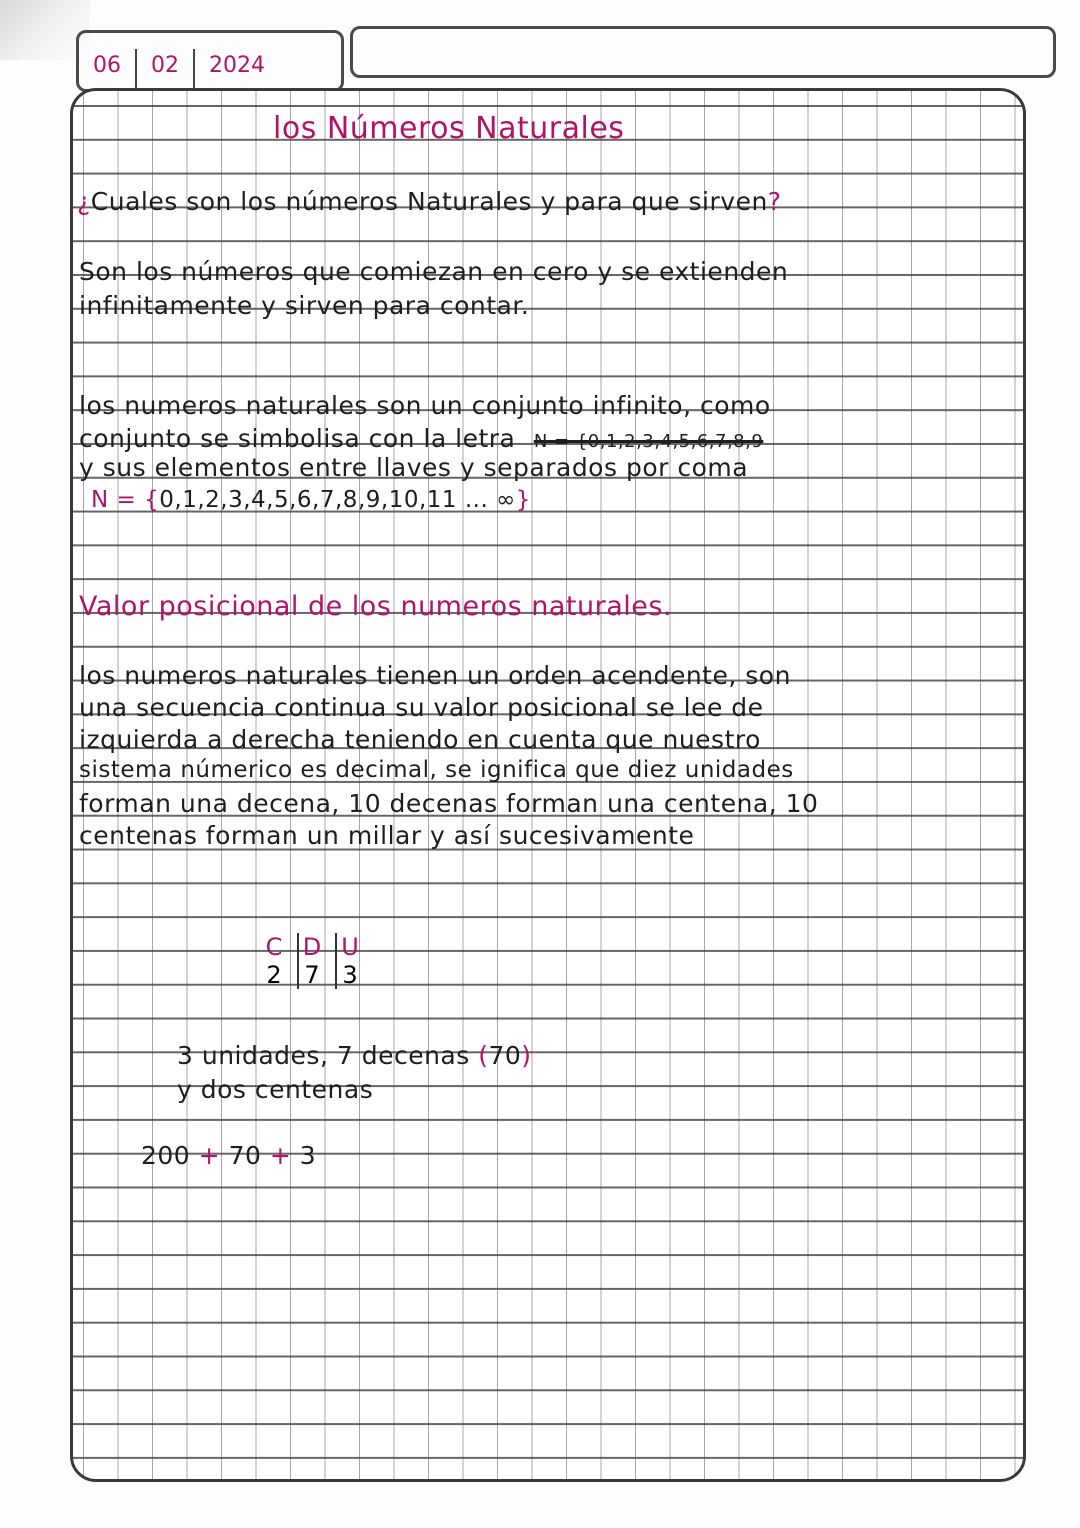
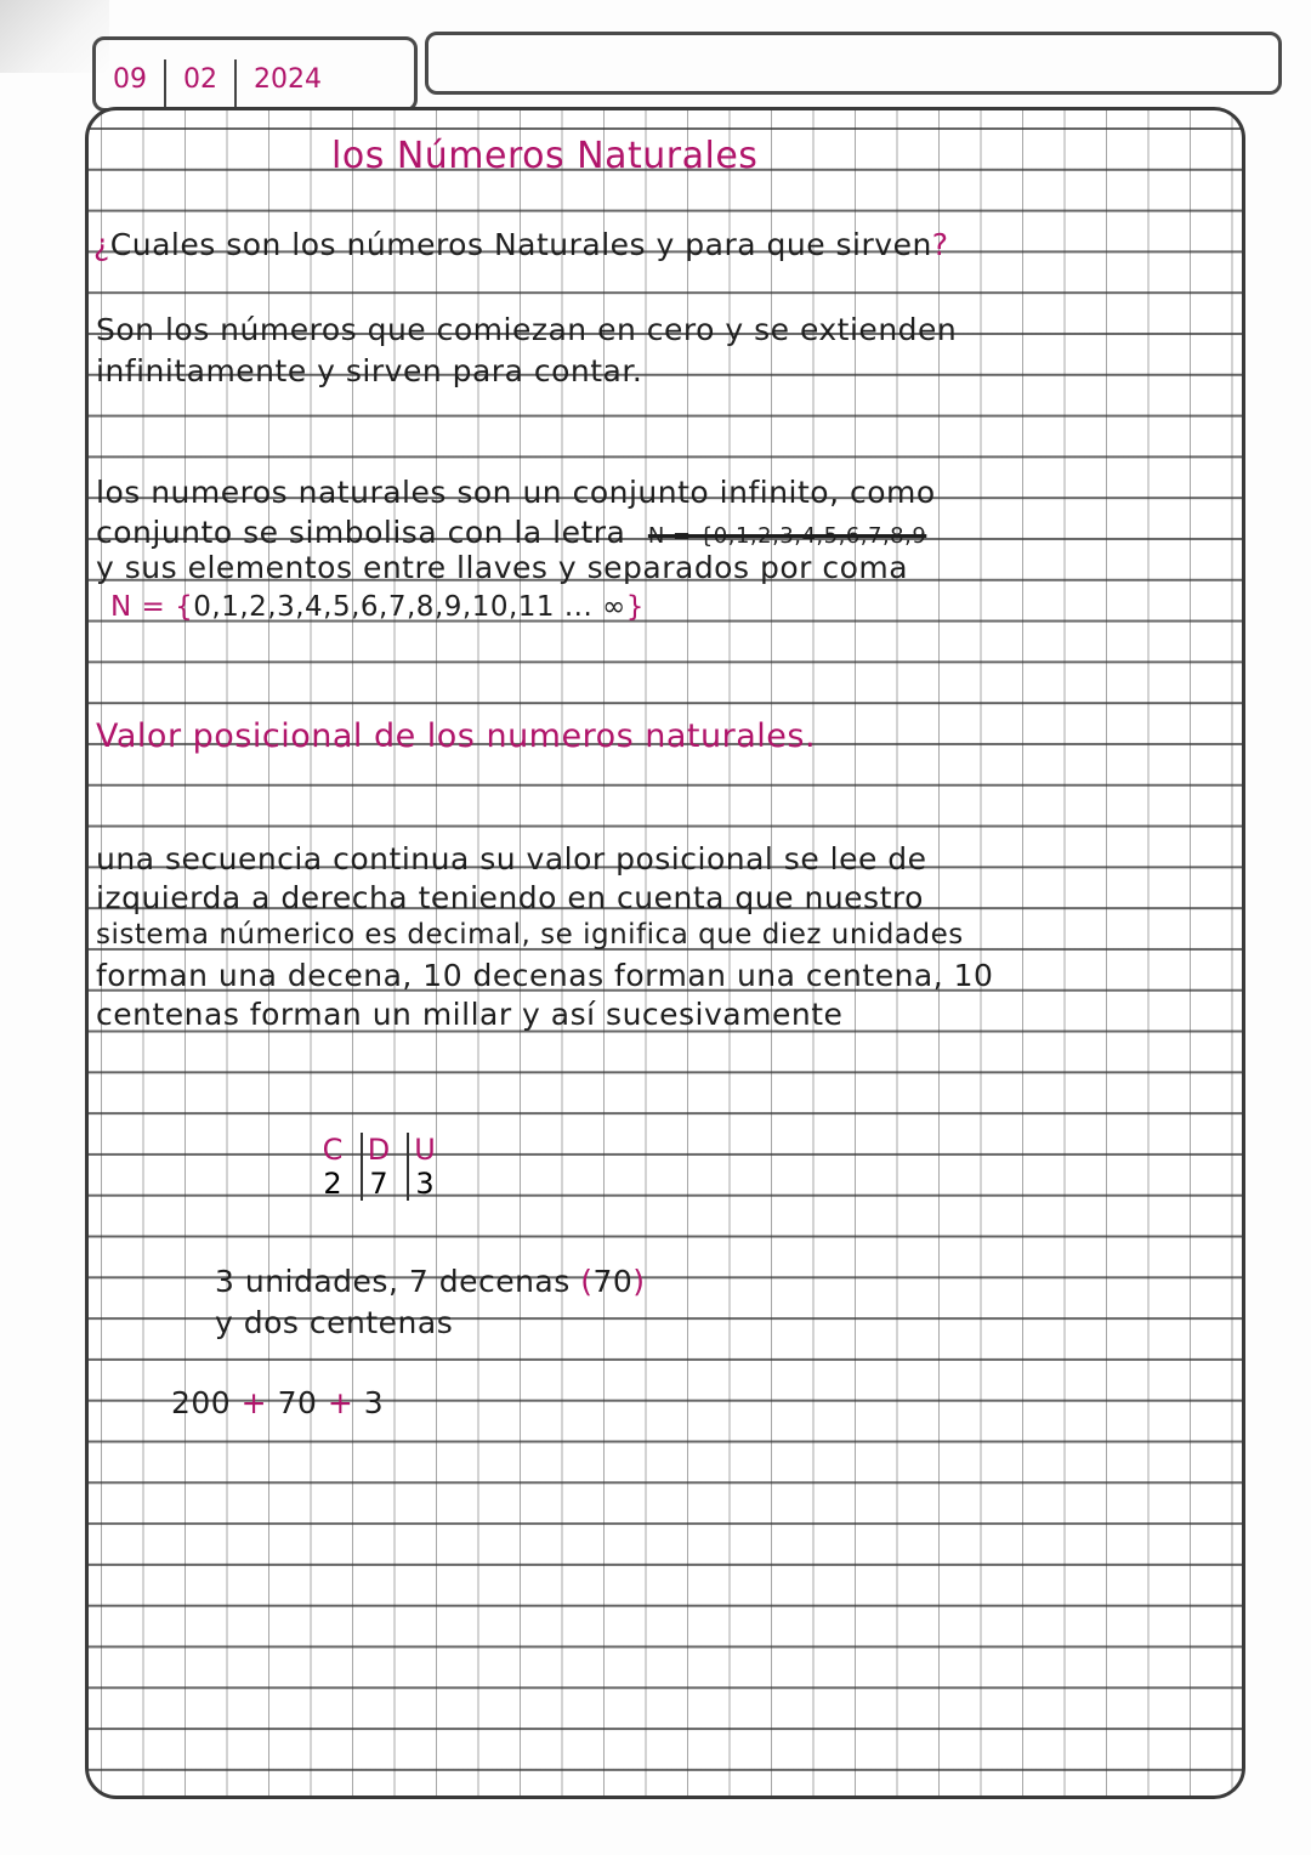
- 06
+ 09
  02
  2024
  los Números Naturales
  ¿Cuales son los números Naturales y para que sirven?
  Son los números que comiezan en cero y se extienden
  infinitamente y sirven para contar.
  los numeros naturales son un conjunto infinito, como
  conjunto se simbolisa con la letra N = {0,1,2,3,4,5,6,7,8,9
  y sus elementos entre llaves y separados por coma
  N = {0,1,2,3,4,5,6,7,8,9,10,11 ... ∞}
  Valor posicional de los numeros naturales.
- los numeros naturales tienen un orden acendente, son
  una secuencia continua su valor posicional se lee de
  izquierda a derecha teniendo en cuenta que nuestro
  sistema númerico es decimal, se ignifica que diez unidades
  forman una decena, 10 decenas forman una centena, 10
  centenas forman un millar y así sucesivamente
  C
  D
  U
  2
  7
  3
  3 unidades, 7 decenas (70)
  y dos centenas
  200 + 70 + 3
